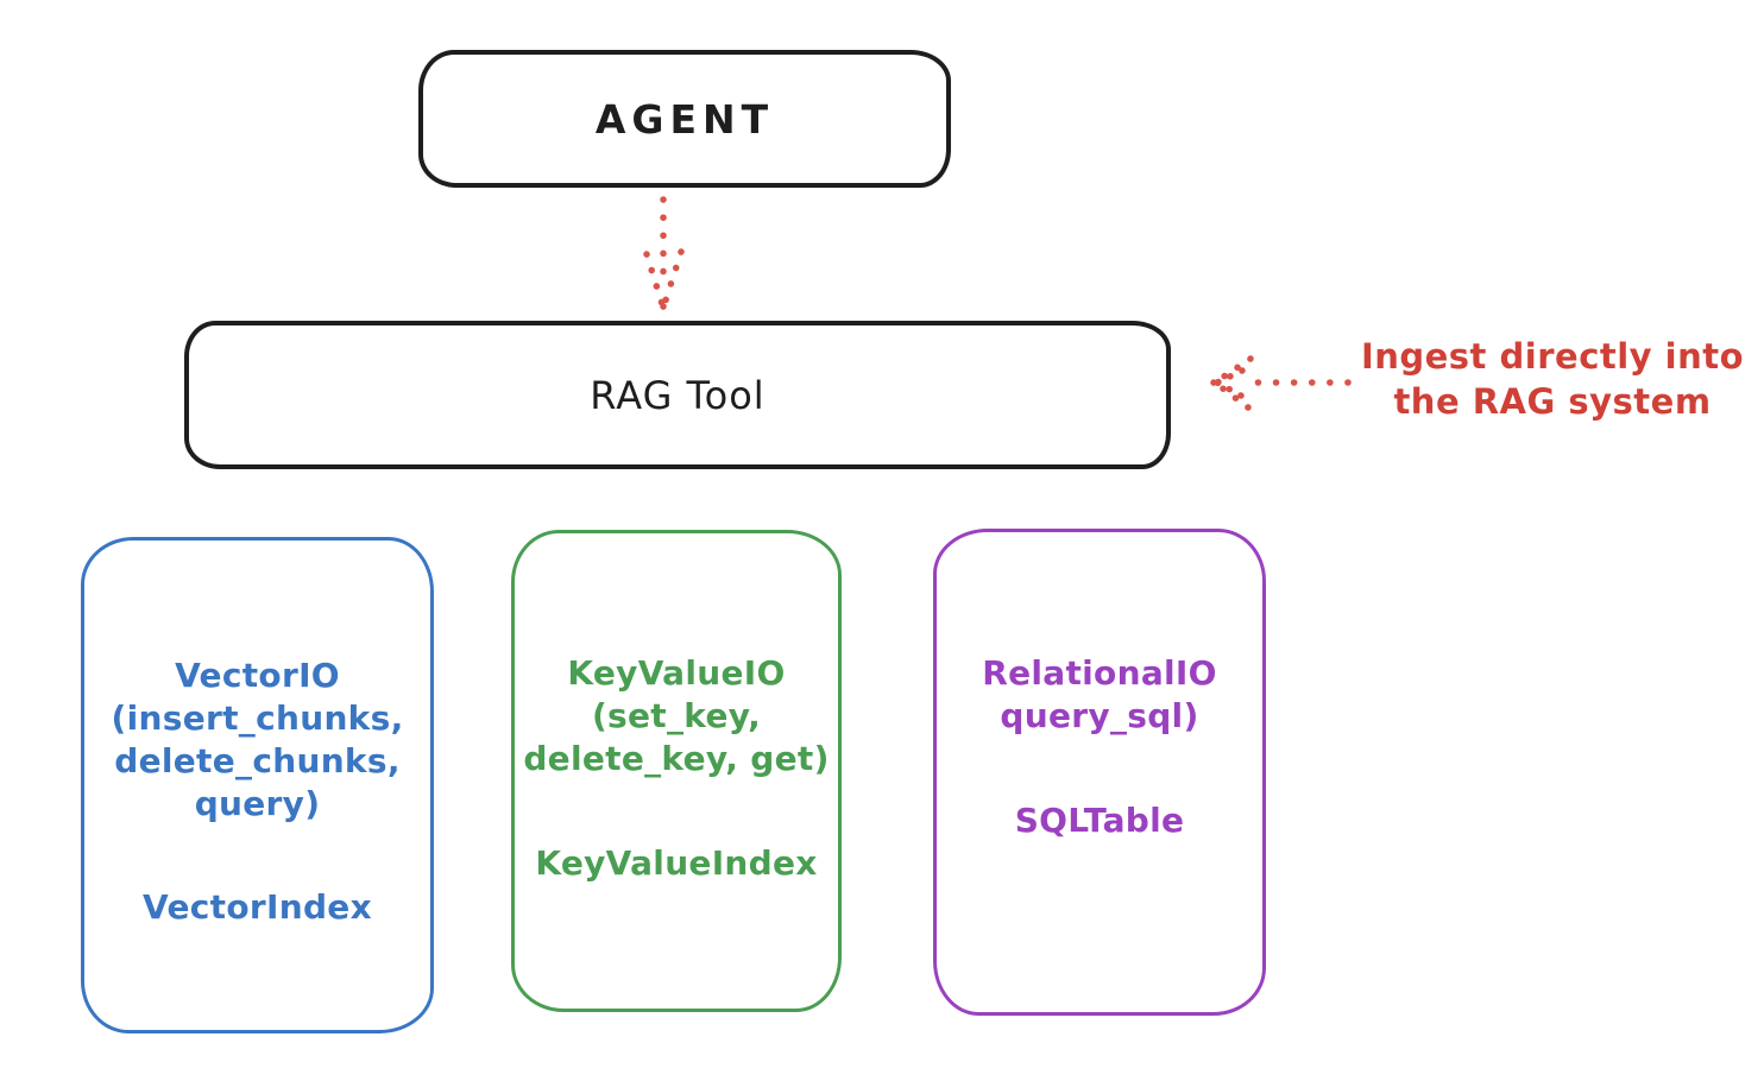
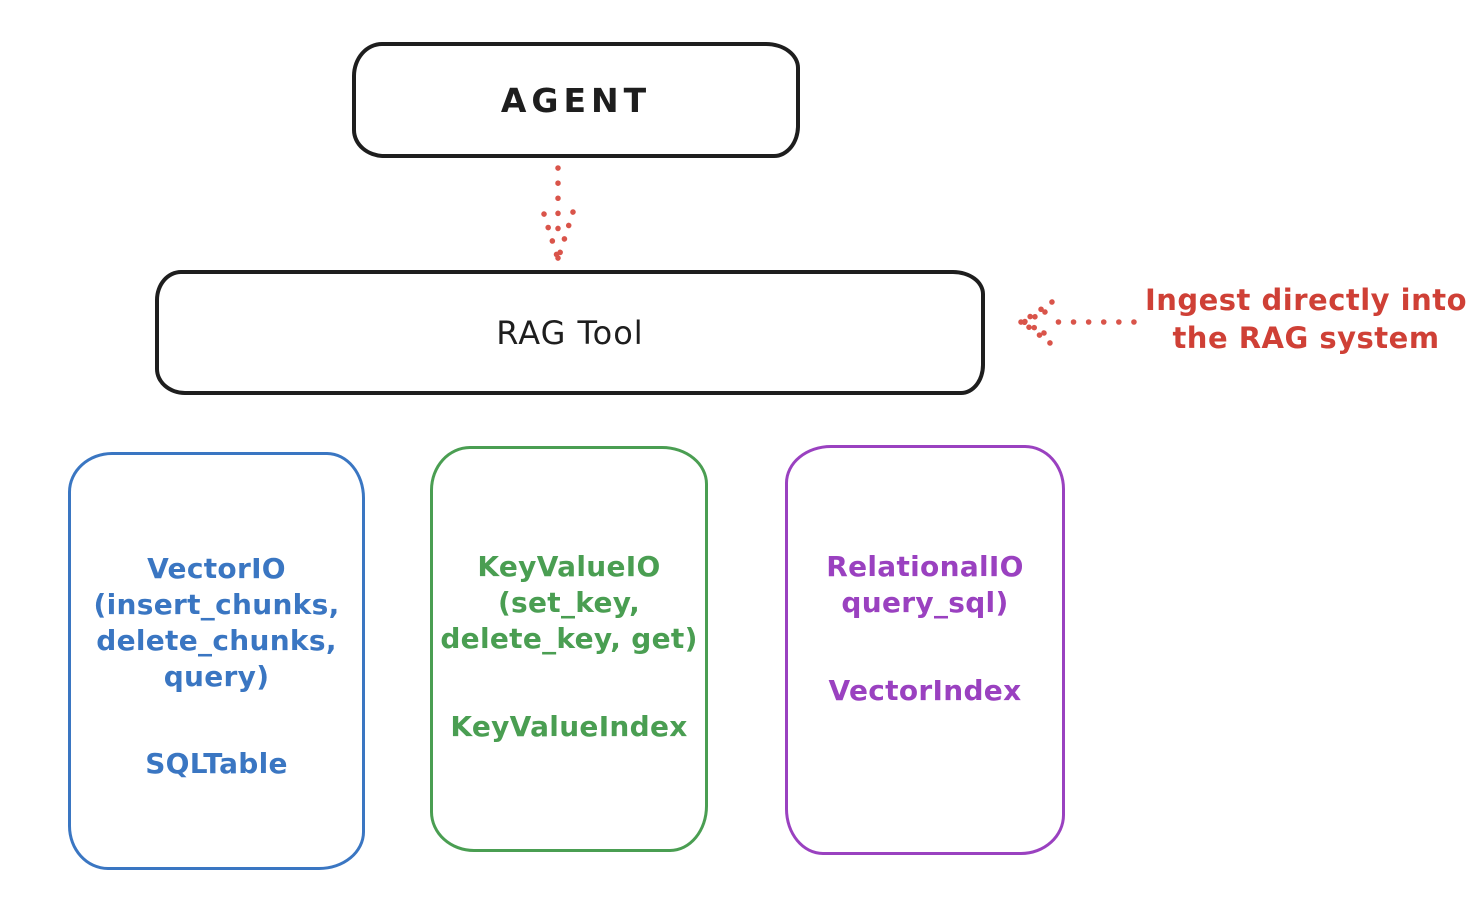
  AGENT
  RAG Tool
  Ingest directly into
  the RAG system
  VectorIO
  (insert_chunks,
  delete_chunks,
  query)
- VectorIndex
+ SQLTable
  KeyValueIO
  (set_key,
  delete_key, get)
  KeyValueIndex
  RelationalIO
  query_sql)
- SQLTable
+ VectorIndex
